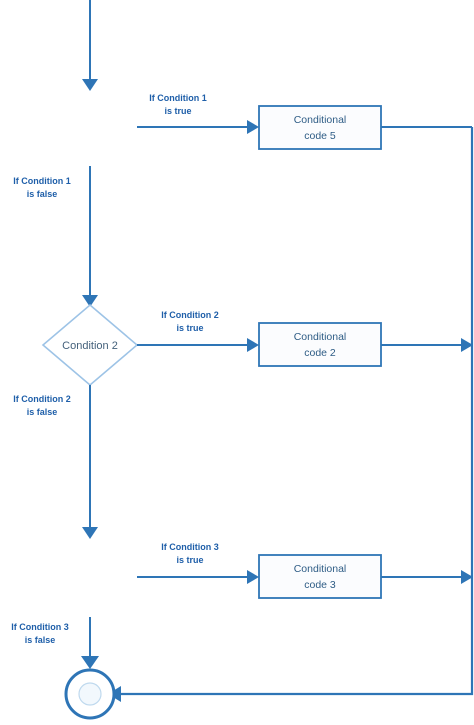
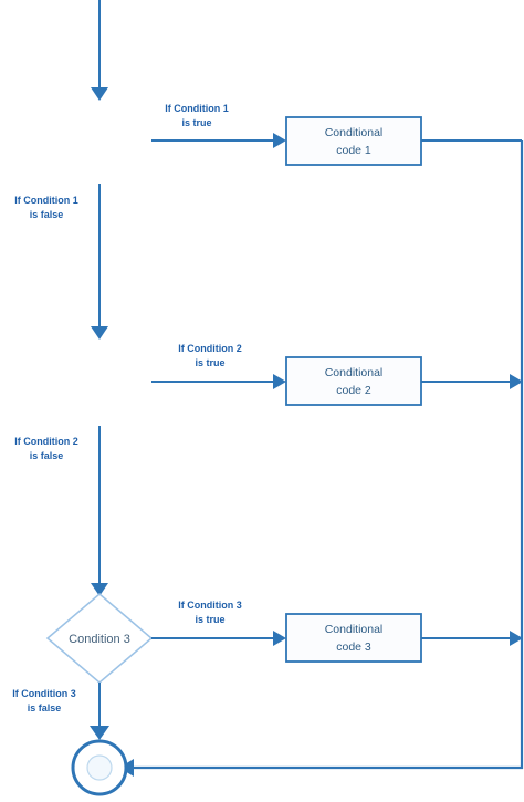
  If Condition 1
  is true
  Conditional
- code 5
+ code 1
  If Condition 1
  is false
- Condition 2
  If Condition 2
  is true
  Conditional
  code 2
  If Condition 2
  is false
+ Condition 3
  If Condition 3
  is true
  Conditional
  code 3
  If Condition 3
  is false
